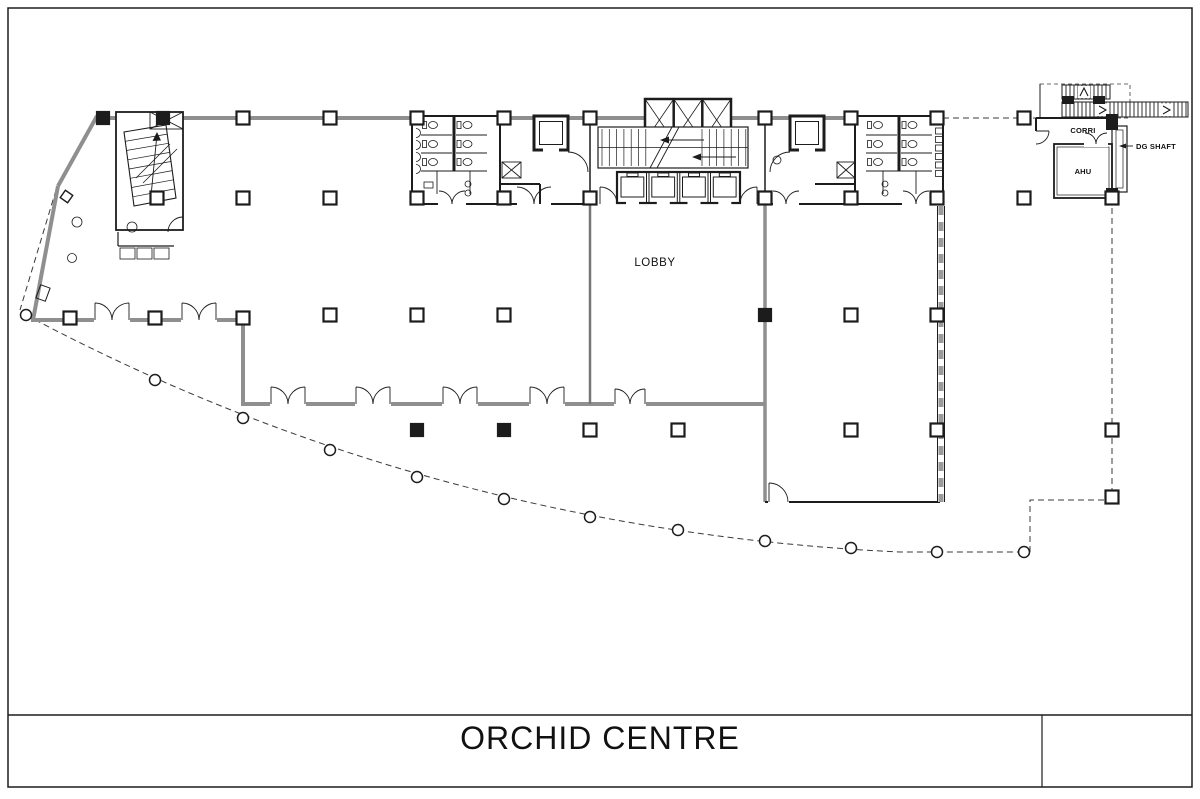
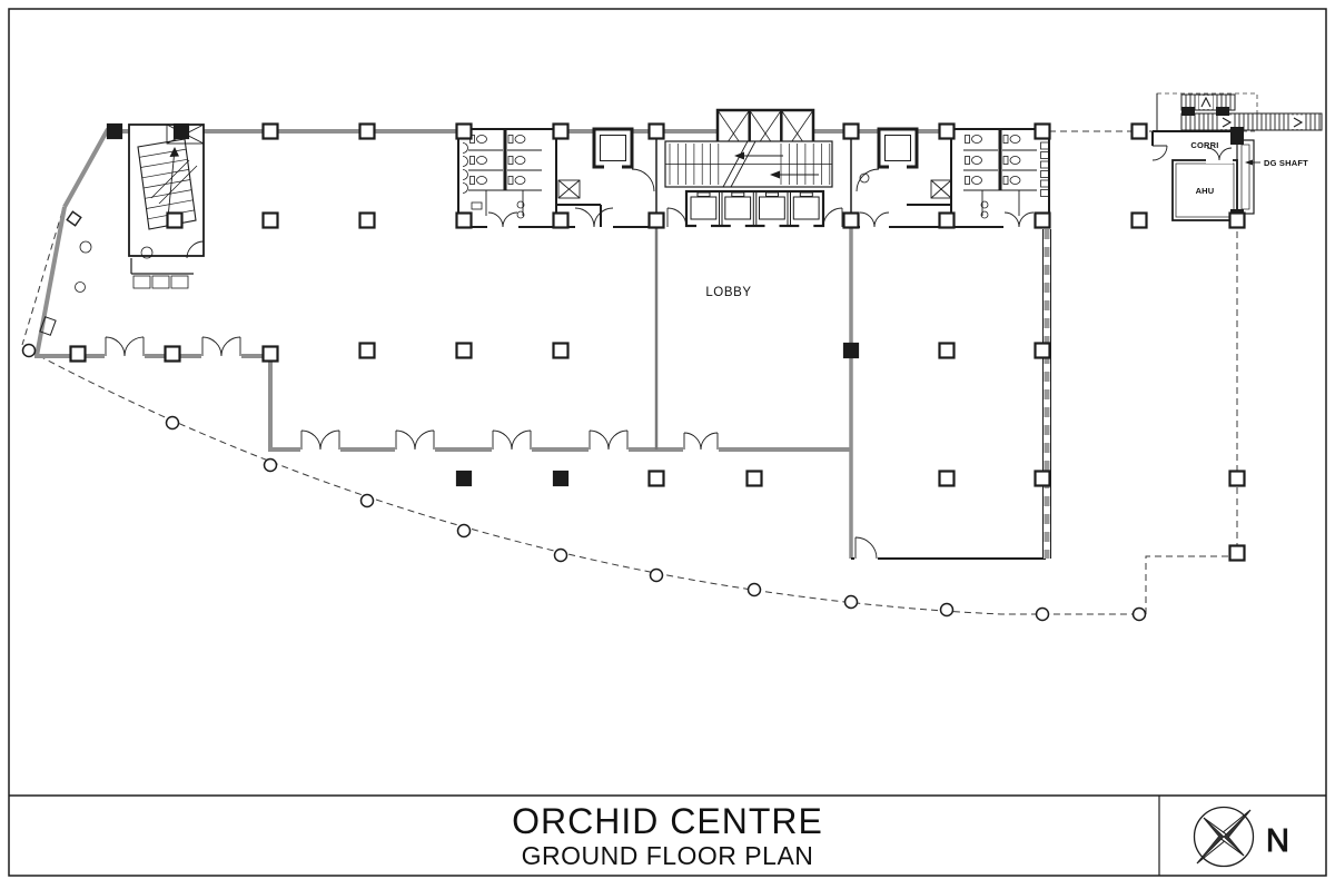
  LOBBY
  CORRI
  AHU
  DG SHAFT
  ORCHID CENTRE
+ GROUND FLOOR PLAN
+ N
